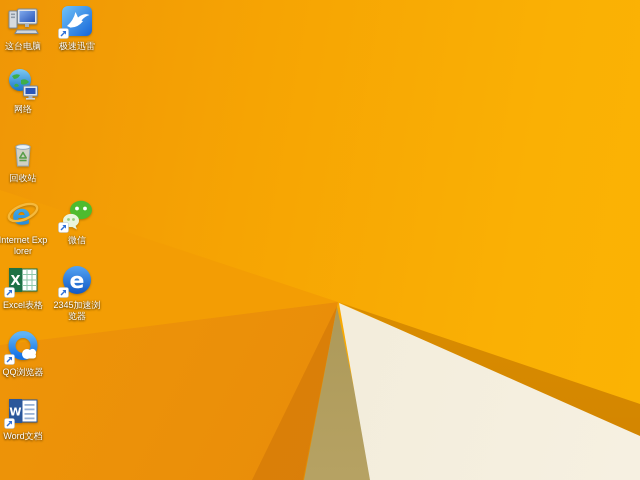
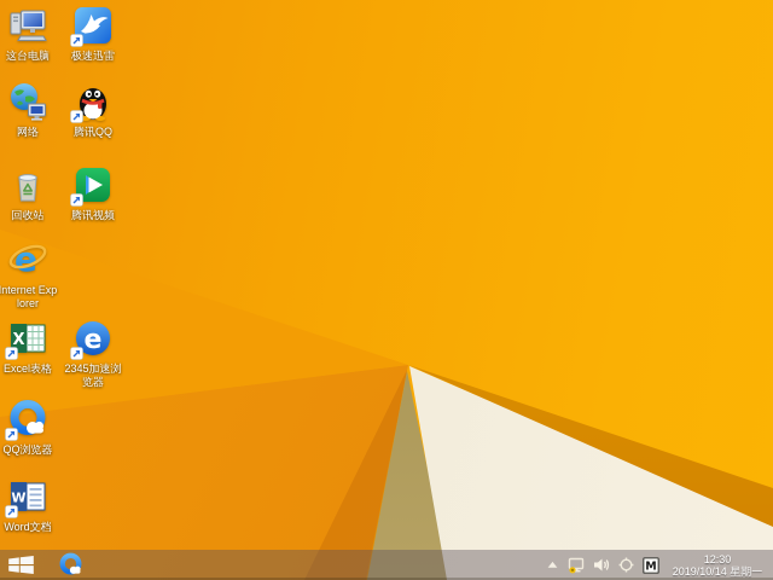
  这台电脑
  极速迅雷
  网络
+ 腾讯QQ
  回收站
+ 腾讯视频
  e
  nternet Explorer
- 微信
  X
  Excel表格
  e
  2345加速浏览器
  QQ浏览器
  W
  Word文档
+ M
+ 12:30
+ 2019/10/14 星期一
